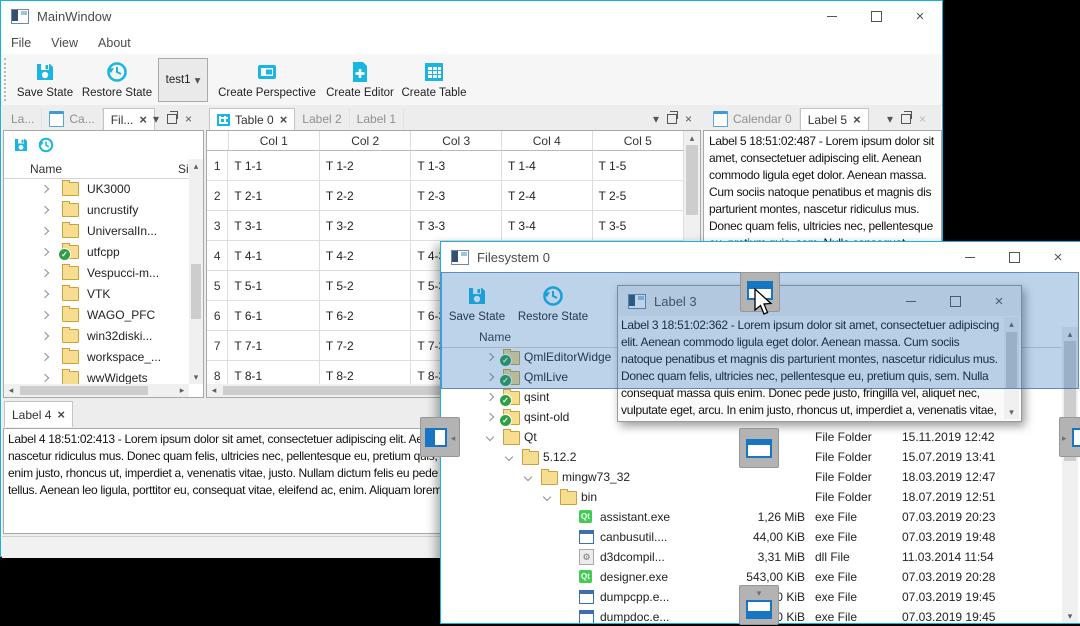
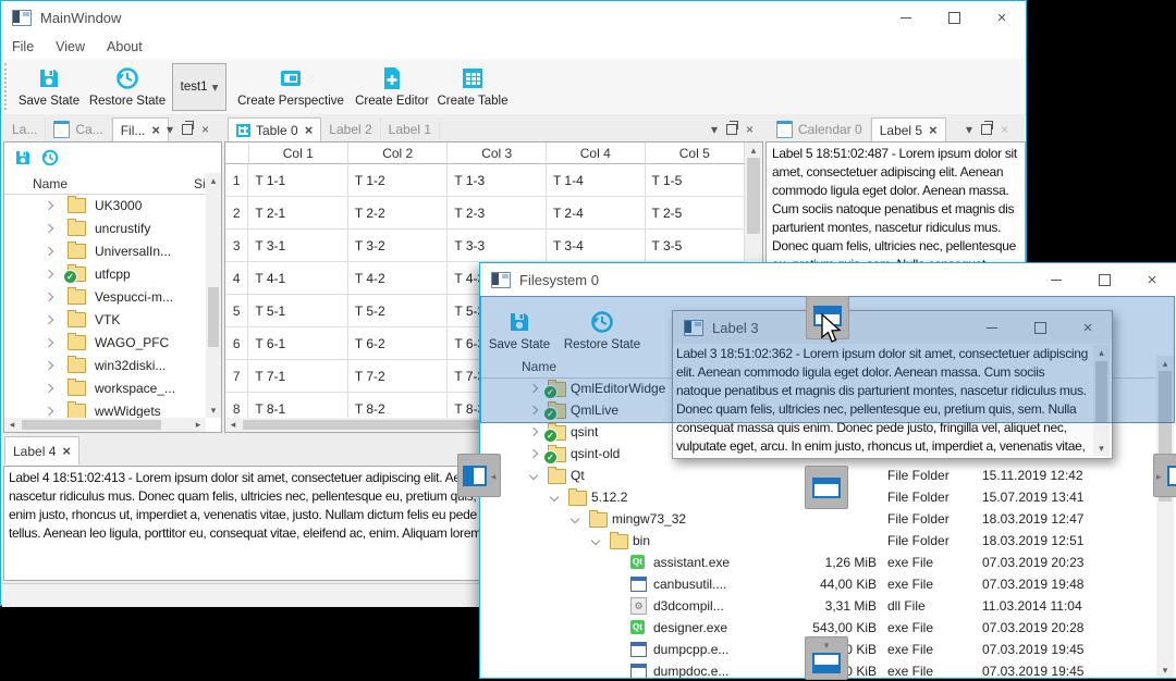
  MainWindow
  ×
  File
  View
  About
  Save State
  Restore State
  test1
  ▾
  Create Perspective
  Create Editor
  Create Table
  La...
  Ca...
  Fil...
  ×
  ▾
  ×
  Name
  UK3000
  uncrustify
  UniversalIn...
  ✓
  utfcpp
  Vespucci-m...
  VTK
  WAGO_PFC
  win32diski...
  workspace_...
  wwWidgets
  ▴
  ▾
  ◂
  ▸
  Table 0
  ×
  Label 2
  Label 1
  ▾
  ×
  Col 1
  Col 2
  Col 3
  Col 4
  Col 5
  1
  T 1-1
  T 1-2
  T 1-3
  T 1-4
  T 1-5
  2
  T 2-1
  T 2-2
  T 2-3
  T 2-4
  T 2-5
  3
  T 3-1
  T 3-2
  T 3-3
  T 3-4
  T 3-5
  4
  T 4-1
  T 4-2
  T 4-
  5
  T 5-1
  T 5-2
  T 5-
  6
  T 6-1
  T 6-2
  T 6-
  7
  T 7-1
  T 7-2
  T 7-
  8
  T 8-1
  T 8-2
  T 8-
  ▴
  ◂
  Calendar 0
  Label 5
  ×
  ▾
  ×
  Label 4
  ×
  Filesystem 0
  ×
  Save State
  Restore State
  Name
  ✓
  QmlEditorWidge
  ✓
  QmlLive
  ✓
  qsint
  ✓
  qsint-old
  Qt
  File Folder
  15.11.2019 12:42
  5.12.2
  File Folder
  15.07.2019 13:41
  mingw73_32
  File Folder
  18.03.2019 12:47
  bin
  File Folder
- 18.07.2019 12:51
+ 18.03.2019 12:51
  Qt
  assistant.exe
  1,26 MiB
  exe File
  07.03.2019 20:23
  canbusutil....
  44,00 KiB
  exe File
  07.03.2019 19:48
  ⚙
  d3dcompil...
  3,31 MiB
  dll File
- 11.03.2014 11:54
+ 11.03.2014 11:04
  Qt
  designer.exe
  543,00 KiB
  exe File
  07.03.2019 20:28
  dumpcpp.e...
  exe File
  07.03.2019 19:45
  dumpdoc.e...
  exe File
  07.03.2019 19:45
  ▴
  ▾
  Label 3
  ×
  Label 3 18:51:02:362 - Lorem ipsum dolor sit amet, consectetuer adipiscing elit. Aenean commodo ligula eget dolor. Aenean massa. Cum sociis natoque penatibus et magnis dis parturient montes, nascetur ridiculus mus. Donec quam felis, ultricies nec, pellentesque eu, pretium quis, sem. Nulla consequat massa quis enim. Donec pede justo, fringilla vel, aliquet nec, vulputate eget, arcu. In enim justo, rhoncus ut, imperdiet a, venenatis vitae,
  ▴
  ▾
  ◂
  ▸
  ▾
